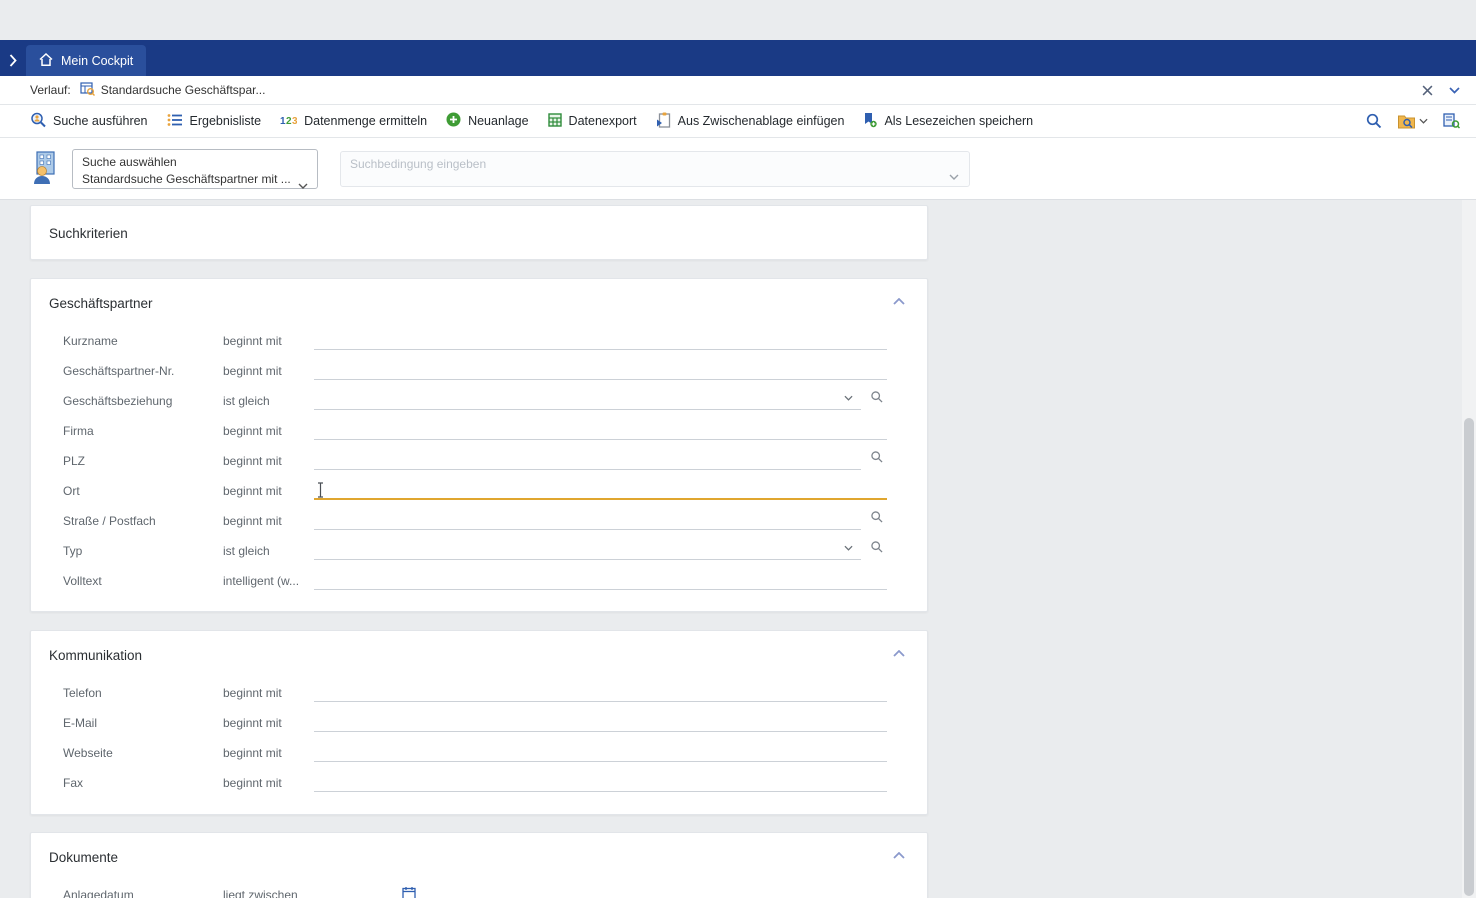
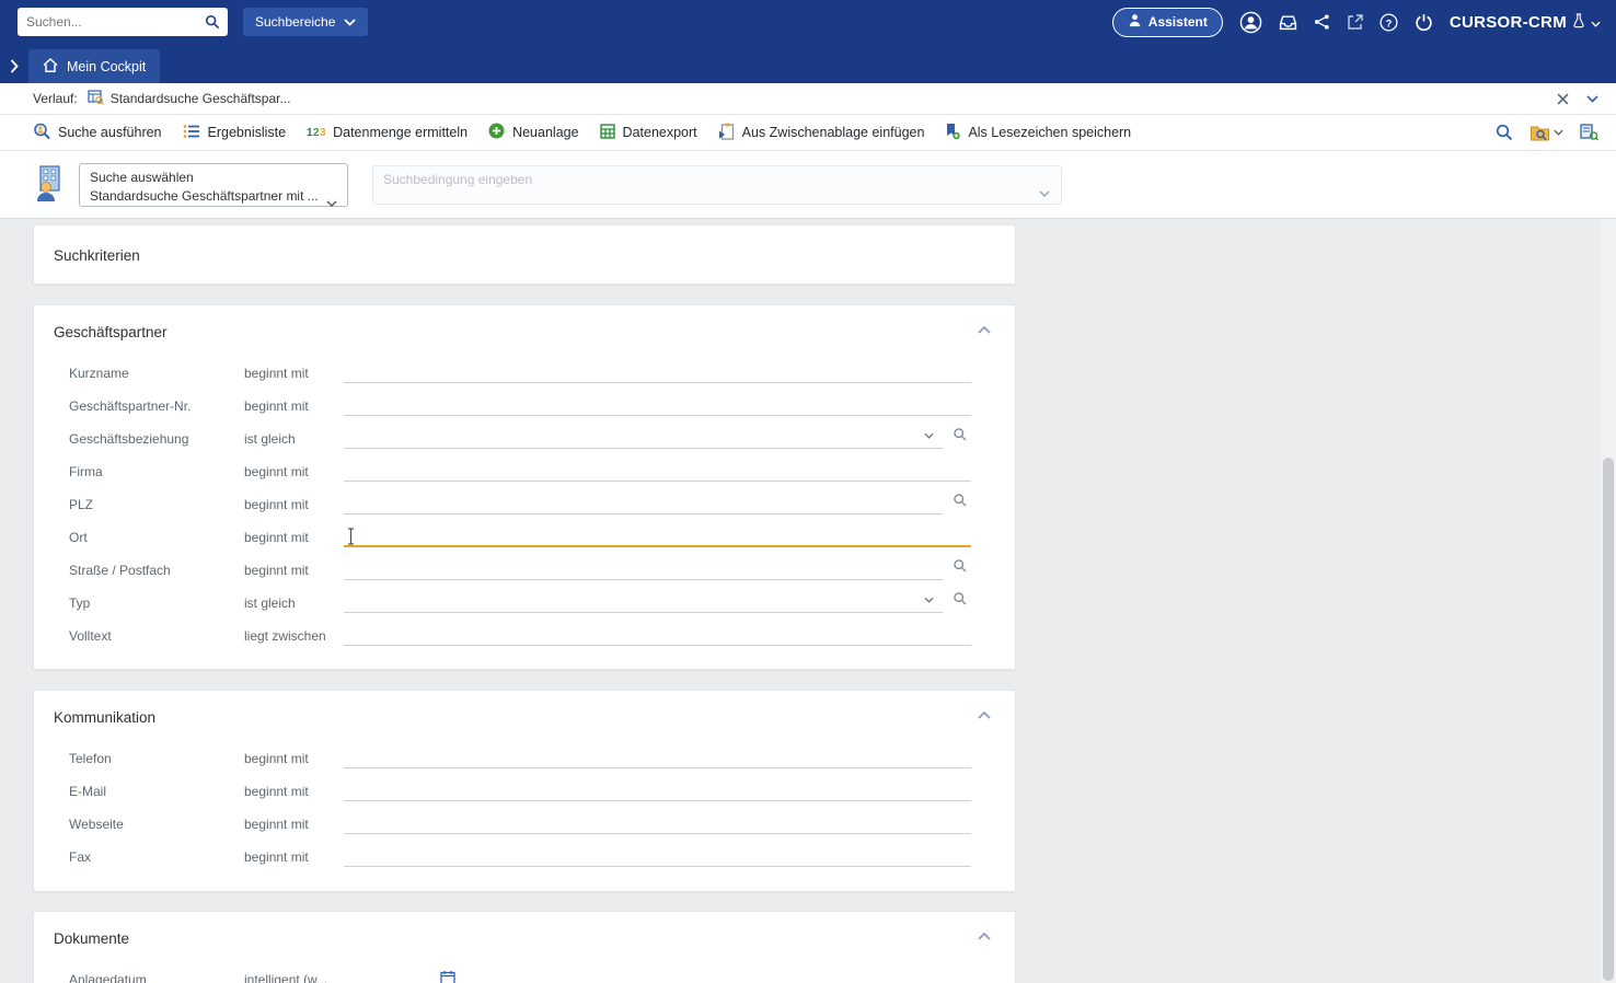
+ Suchen...
+ Suchbereiche
+ Assistent
+ ?
+ CURSOR-CRM
  Mein Cockpit
  Verlauf:
  Standardsuche Geschäftspar...
  Suche ausführen
  Ergebnisliste
  1
  2
  3
  Datenmenge ermitteln
  Neuanlage
  Datenexport
  Aus Zwischenablage einfügen
  Als Lesezeichen speichern
  Suche auswählen
  Standardsuche Geschäftspartner mit ...
  Suchbedingung eingeben
  Suchkriterien
  Geschäftspartner
  Kurzname
  beginnt mit
  Geschäftspartner-Nr.
  beginnt mit
  Geschäftsbeziehung
  ist gleich
  Firma
  beginnt mit
  PLZ
  beginnt mit
  Ort
  beginnt mit
  Straße / Postfach
  beginnt mit
  Typ
  ist gleich
  Volltext
- intelligent (w...
+ liegt zwischen
  Kommunikation
  Telefon
  beginnt mit
  E-Mail
  beginnt mit
  Webseite
  beginnt mit
  Fax
  beginnt mit
  Dokumente
  Anlagedatum
- liegt zwischen
+ intelligent (w...
